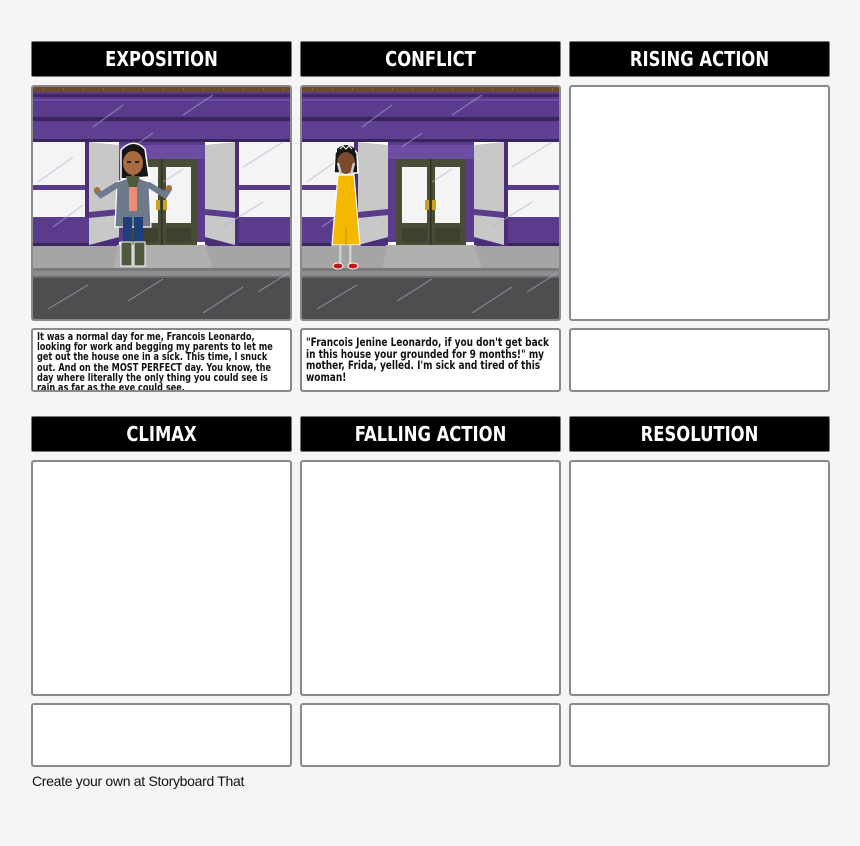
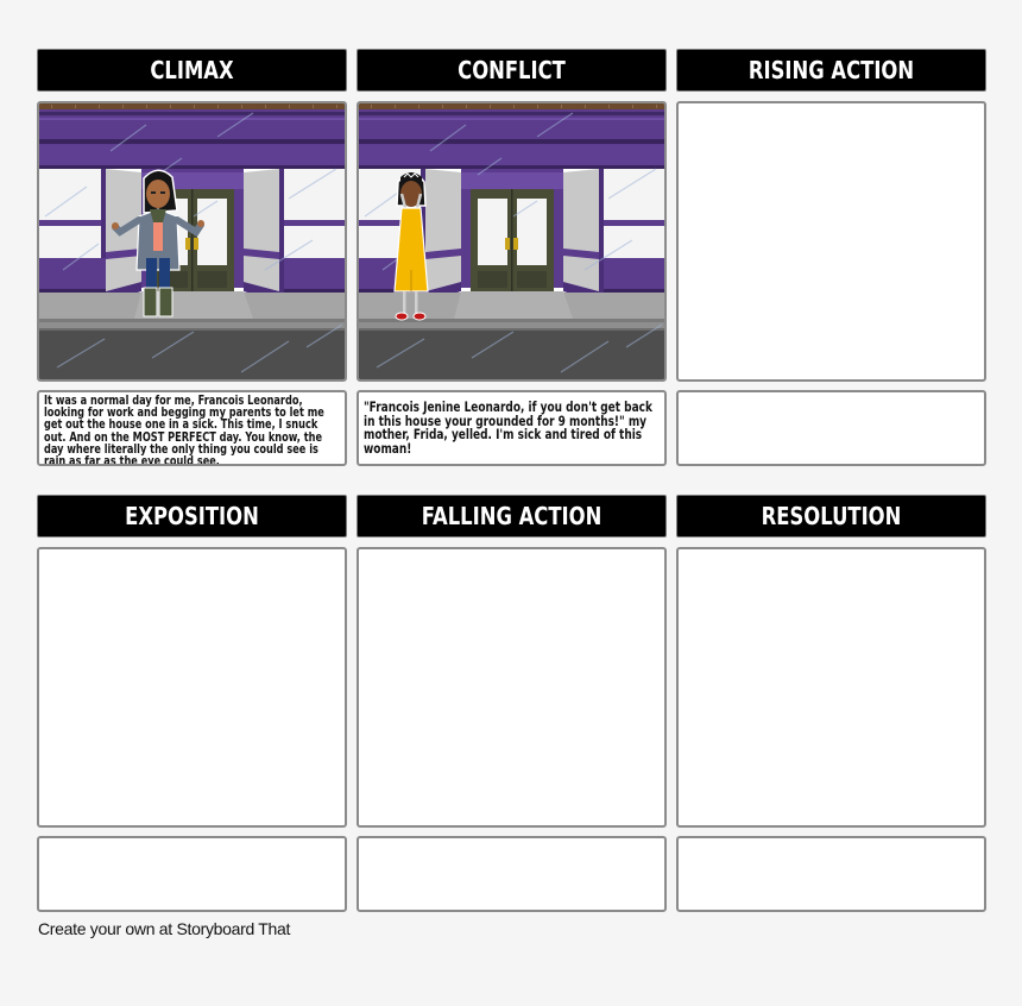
- EXPOSITION
+ CLIMAX
  It was a normal day for me, Francois Leonardo, looking for work and begging my parents to let me get out the house one in a sick. This time, I snuck out. And on the MOST PERFECT day. You know, the day where literally the only thing you could see is rain as far as the eye could see.
  CONFLICT
  "Francois Jenine Leonardo, if you don't get back in this house your grounded for 9 months!" my mother, Frida, yelled. I'm sick and tired of this woman!
  RISING ACTION
- CLIMAX
+ EXPOSITION
  FALLING ACTION
  RESOLUTION
  Create your own at Storyboard That
